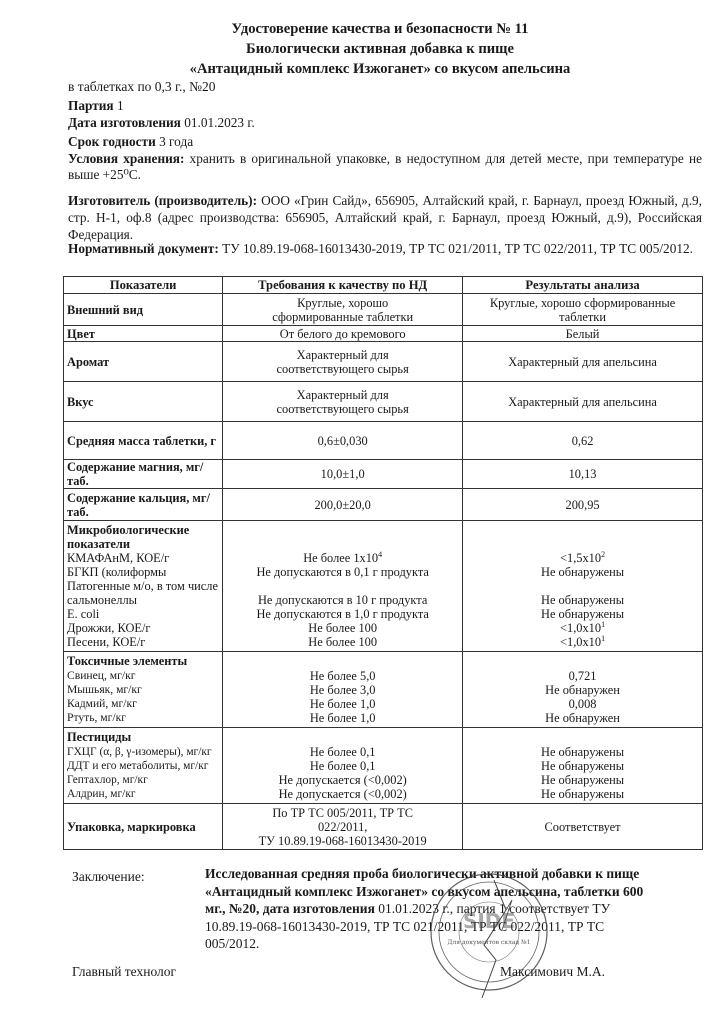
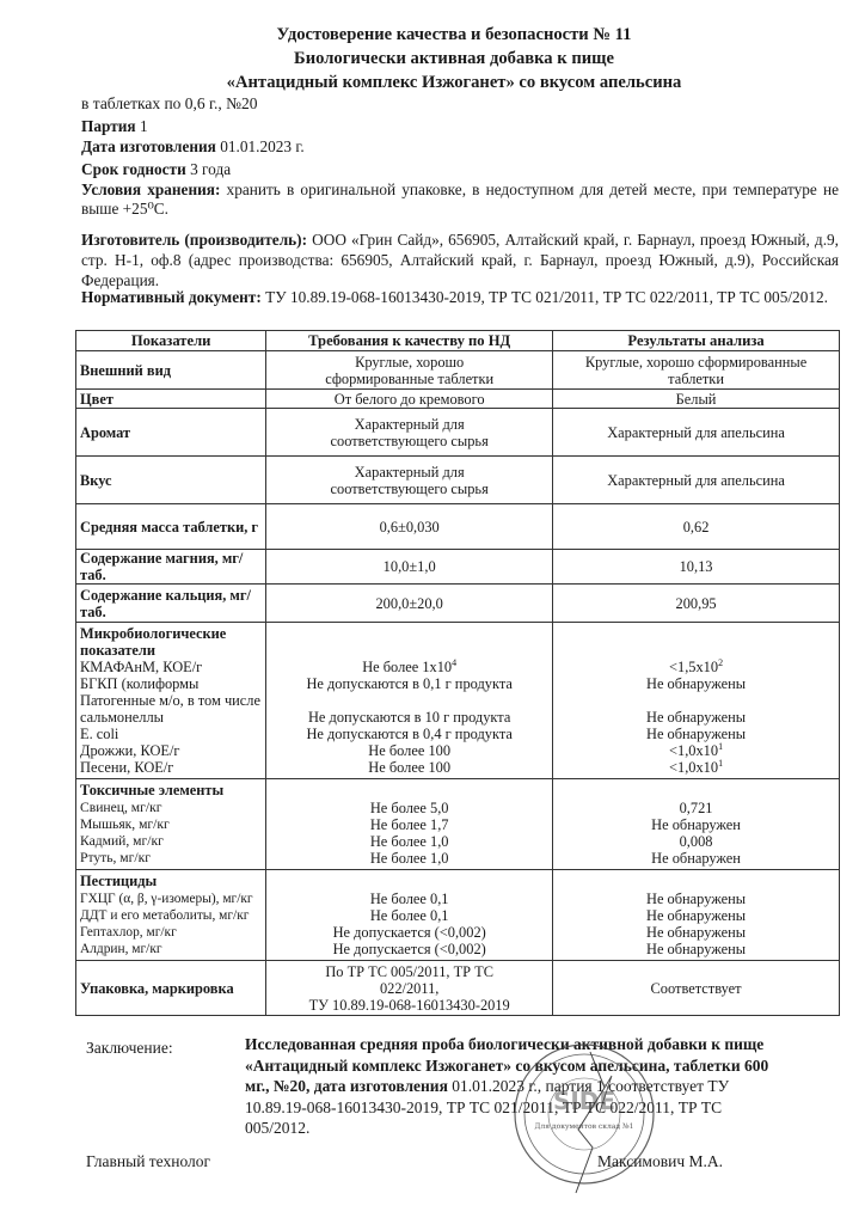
  Удостоверение качества и безопасности № 11
  Биологически активная добавка к пище
  «Антацидный комплекс Изжоганет» со вкусом апельсина
- в таблетках по 0,3 г., №20
+ в таблетках по 0,6 г., №20
  Партия 1
  Дата изготовления 01.01.2023 г.
  Срок годности 3 года
  Условия хранения: хранить в оригинальной упаковке, в недоступном для детей месте, при температуре не выше +25⁰С.
  Изготовитель (производитель): ООО «Грин Сайд», 656905, Алтайский край, г. Барнаул, проезд Южный, д.9, стр. Н-1, оф.8 (адрес производства: 656905, Алтайский край, г. Барнаул, проезд Южный, д.9), Российская Федерация.
  Нормативный документ: ТУ 10.89.19-068-16013430-2019, ТР ТС 021/2011, ТР ТС 022/2011, ТР ТС 005/2012.
  Показатели	Требования к качеству по НД	Результаты анализа
  Внешний вид	Круглые, хорошо сформированные таблетки	Круглые, хорошо сформированные таблетки
  Цвет	От белого до кремового	Белый
  Аромат	Характерный для соответствующего сырья	Характерный для апельсина
  Вкус	Характерный для соответствующего сырья	Характерный для апельсина
  Средняя масса таблетки, г	0,6±0,030	0,62
  Содержание магния, мг/таб.	10,0±1,0	10,13
  Содержание кальция, мг/таб.	200,0±20,0	200,95
- Микробиологические показатели КМАФАнМ, КОЕ/г БГКП (колиформы Патогенные м/о, в том числе сальмонеллы E. coli Дрожжи, КОЕ/г Песени, КОЕ/г	Не более 1х104 Не допускаются в 0,1 г продукта Не допускаются в 10 г продукта Не допускаются в 1,0 г продукта Не более 100 Не более 100	<1,5х102 Не обнаружены Не обнаружены Не обнаружены <1,0х101 <1,0х101
+ Микробиологические показатели КМАФАнМ, КОЕ/г БГКП (колиформы Патогенные м/о, в том числе сальмонеллы E. coli Дрожжи, КОЕ/г Песени, КОЕ/г	Не более 1х104 Не допускаются в 0,1 г продукта Не допускаются в 10 г продукта Не допускаются в 0,4 г продукта Не более 100 Не более 100	<1,5х102 Не обнаружены Не обнаружены Не обнаружены <1,0х101 <1,0х101
- Токсичные элементы Свинец, мг/кг Мышьяк, мг/кг Кадмий, мг/кг Ртуть, мг/кг	Не более 5,0 Не более 3,0 Не более 1,0 Не более 1,0	0,721 Не обнаружен 0,008 Не обнаружен
+ Токсичные элементы Свинец, мг/кг Мышьяк, мг/кг Кадмий, мг/кг Ртуть, мг/кг	Не более 5,0 Не более 1,7 Не более 1,0 Не более 1,0	0,721 Не обнаружен 0,008 Не обнаружен
  Пестициды ГХЦГ (α, β, γ-изомеры), мг/кг ДДТ и его метаболиты, мг/кг Гептахлор, мг/кг Алдрин, мг/кг	Не более 0,1 Не более 0,1 Не допускается (<0,002) Не допускается (<0,002)	Не обнаружены Не обнаружены Не обнаружены Не обнаружены
  Упаковка, маркировка	По ТР ТС 005/2011, ТР ТС 022/2011, ТУ 10.89.19-068-16013430-2019	Соответствует
  Заключение:
  Исследованная средняя проба биологически активной добавки к пище «Антацидный комплекс Изжоганет» со вкусом апельсина, таблетки 600 мг., №20, дата изготовления 01.01.2023 г., партия 1 соответствует ТУ 10.89.19-068-16013430-2019, ТР ТС 021/2011, ТР ТС 022/2011, ТР ТС 005/2012.
  SIDE
  Главный технолог
  Максимович М.А.
